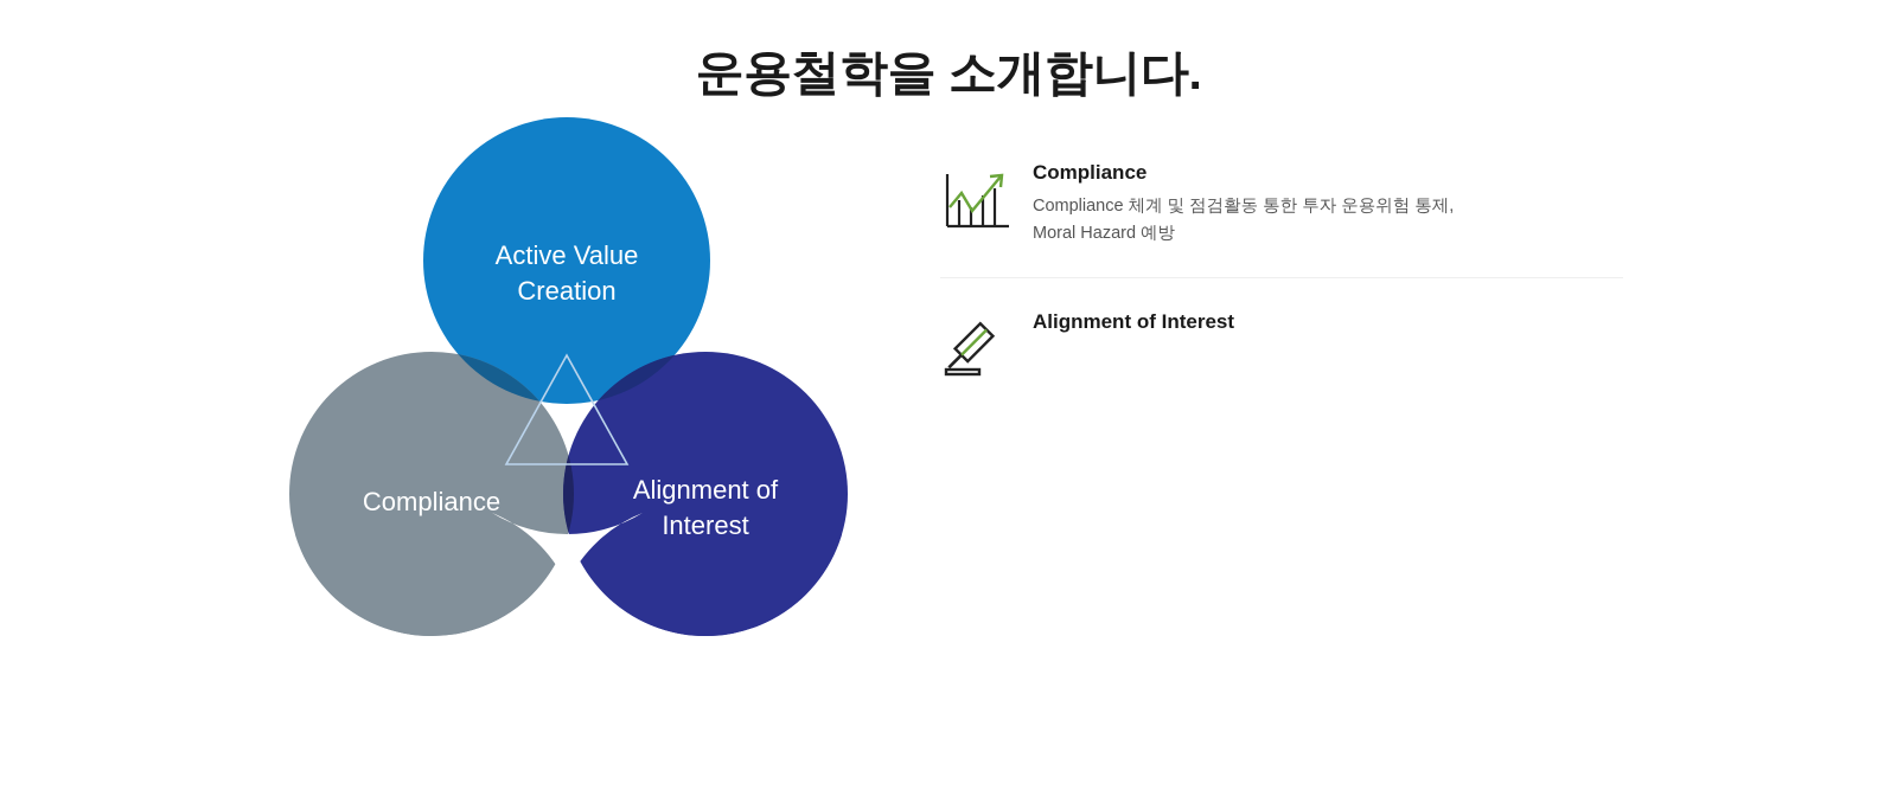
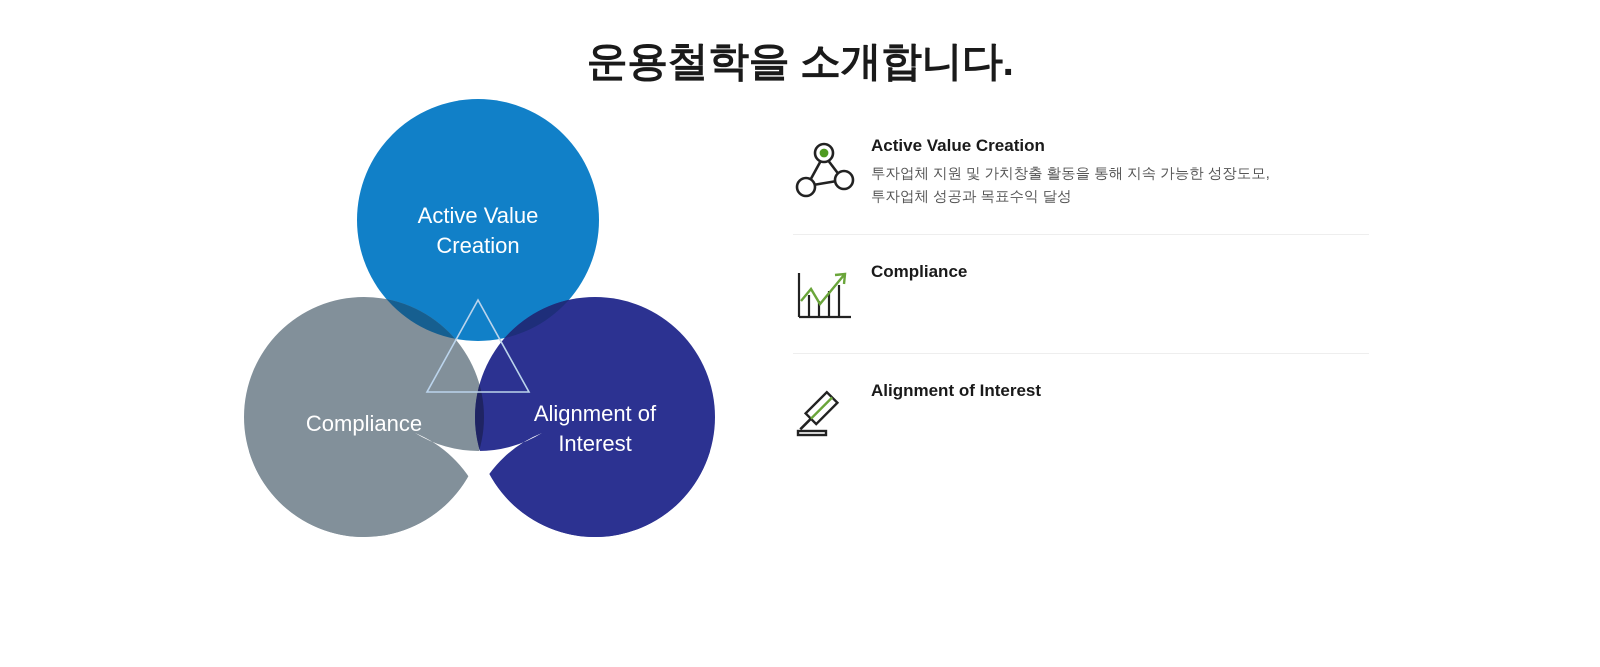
  운용철학을 소개합니다.
  Active Value
  Creation
  Compliance
  Alignment of
  Interest
+ Active Value Creation
+ 투자업체 지원 및 가치창출 활동을 통해 지속 가능한 성장도모,
+ 투자업체 성공과 목표수익 달성
  Compliance
- Compliance 체계 및 점검활동 통한 투자 운용위험 통제,
- Moral Hazard 예방
  Alignment of Interest
